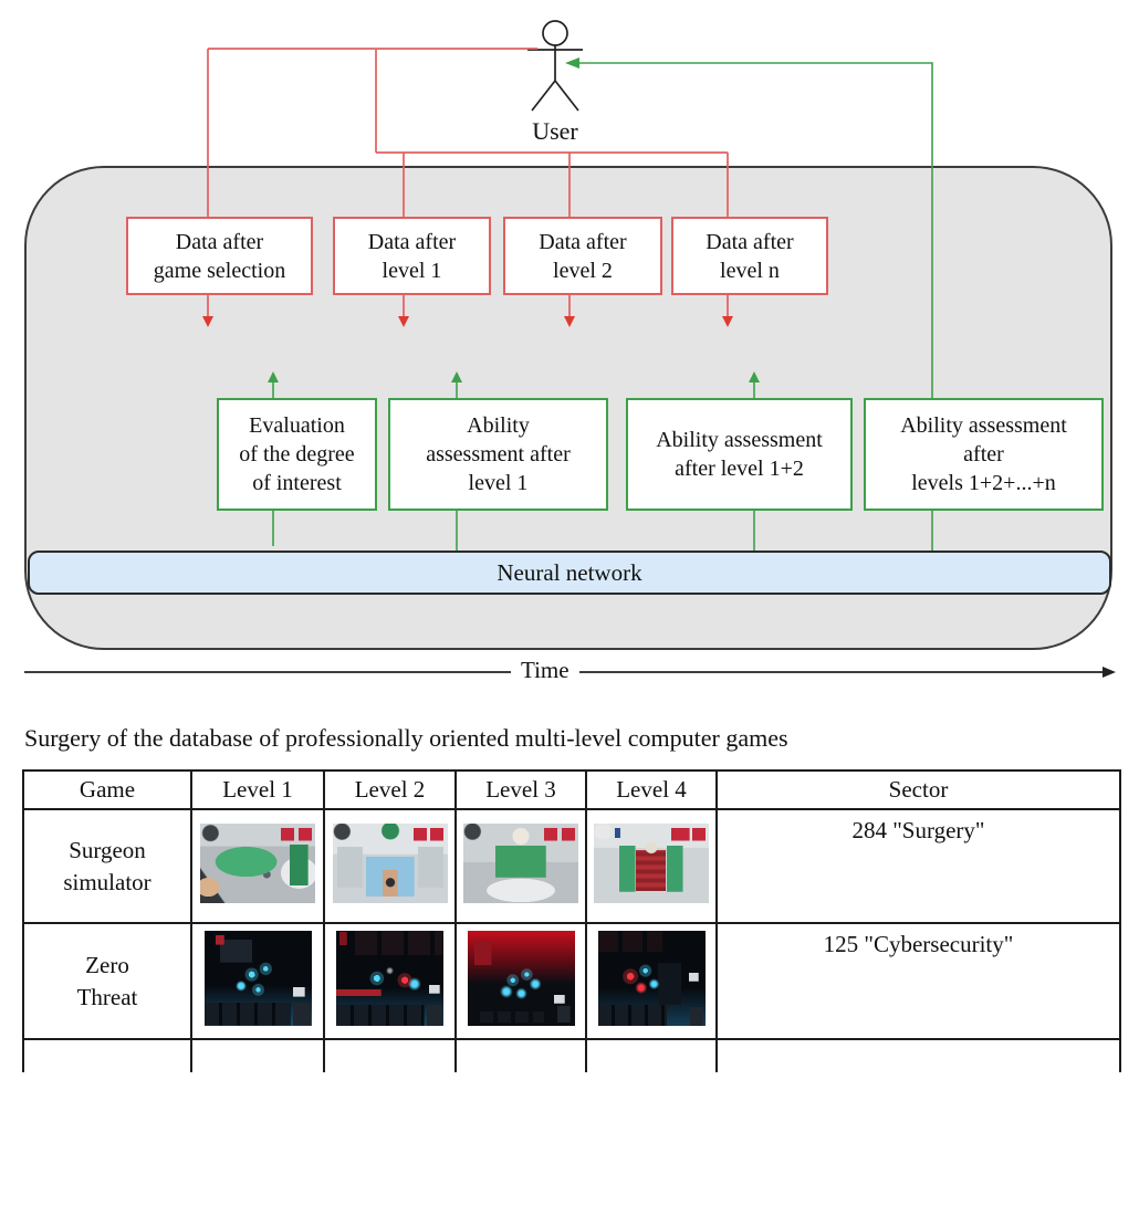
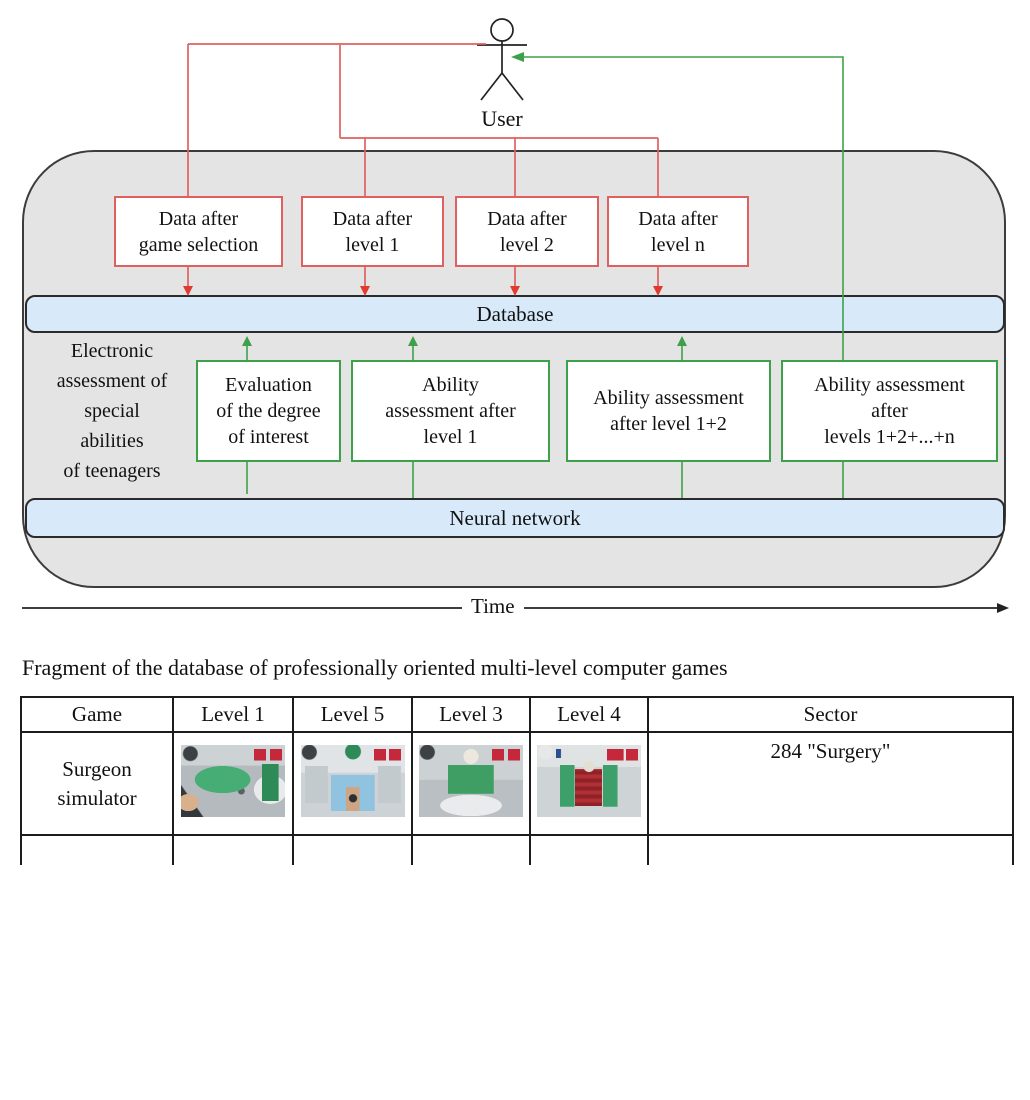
  User
  Data after
  game selection
  Data after
  level 1
  Data after
  level 2
  Data after
  level n
+ Database
+ Electronic
+ assessment of
+ special
+ abilities
+ of teenagers
  Evaluation
  of the degree
  of interest
  Ability
  assessment after
  level 1
  Ability assessment
  after level 1+2
  Ability assessment
  after
  levels 1+2+...+n
  Neural network
  Time
- Surgery of the database of professionally oriented multi-level computer games
+ Fragment of the database of professionally oriented multi-level computer games
- Game	Level 1	Level 2	Level 3	Level 4	Sector
+ Game	Level 1	Level 5	Level 3	Level 4	Sector
  Surgeon simulator					284 "Surgery"
- Zero Threat					125 "Cybersecurity"
